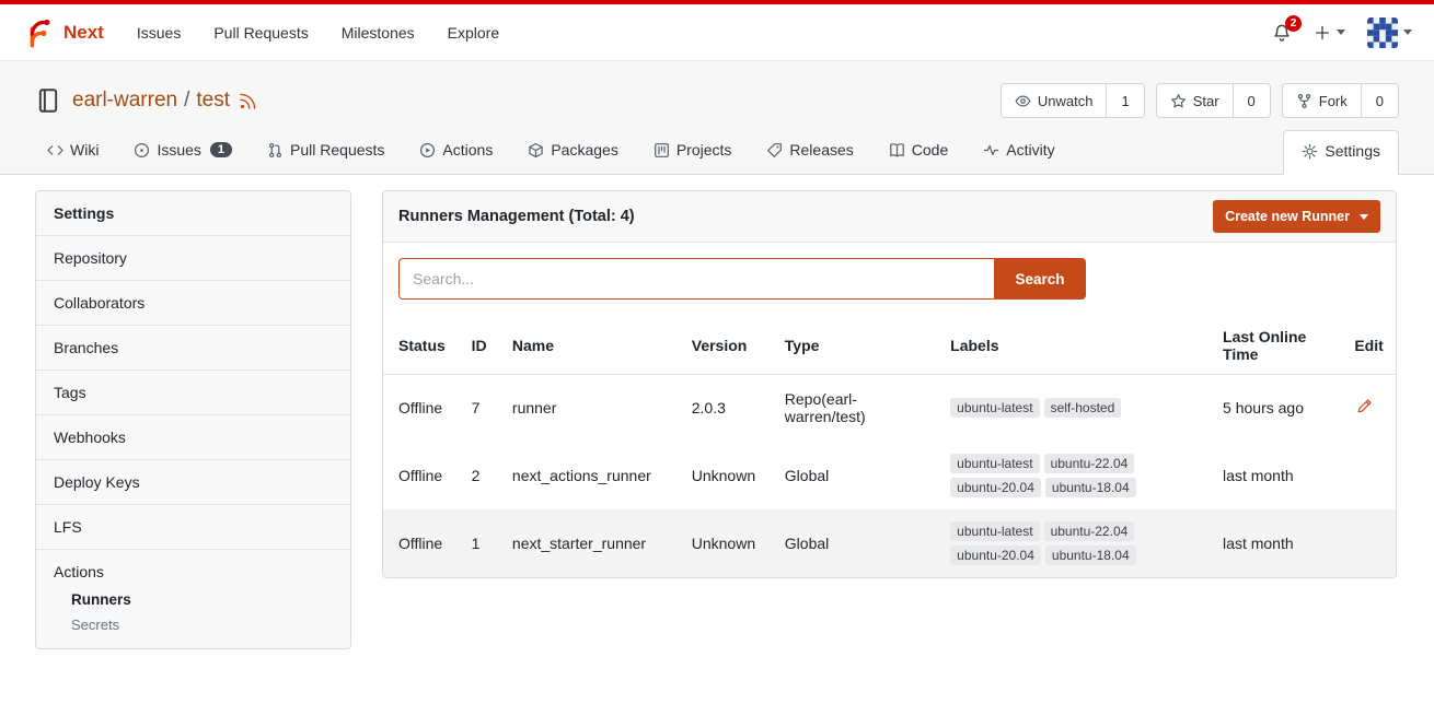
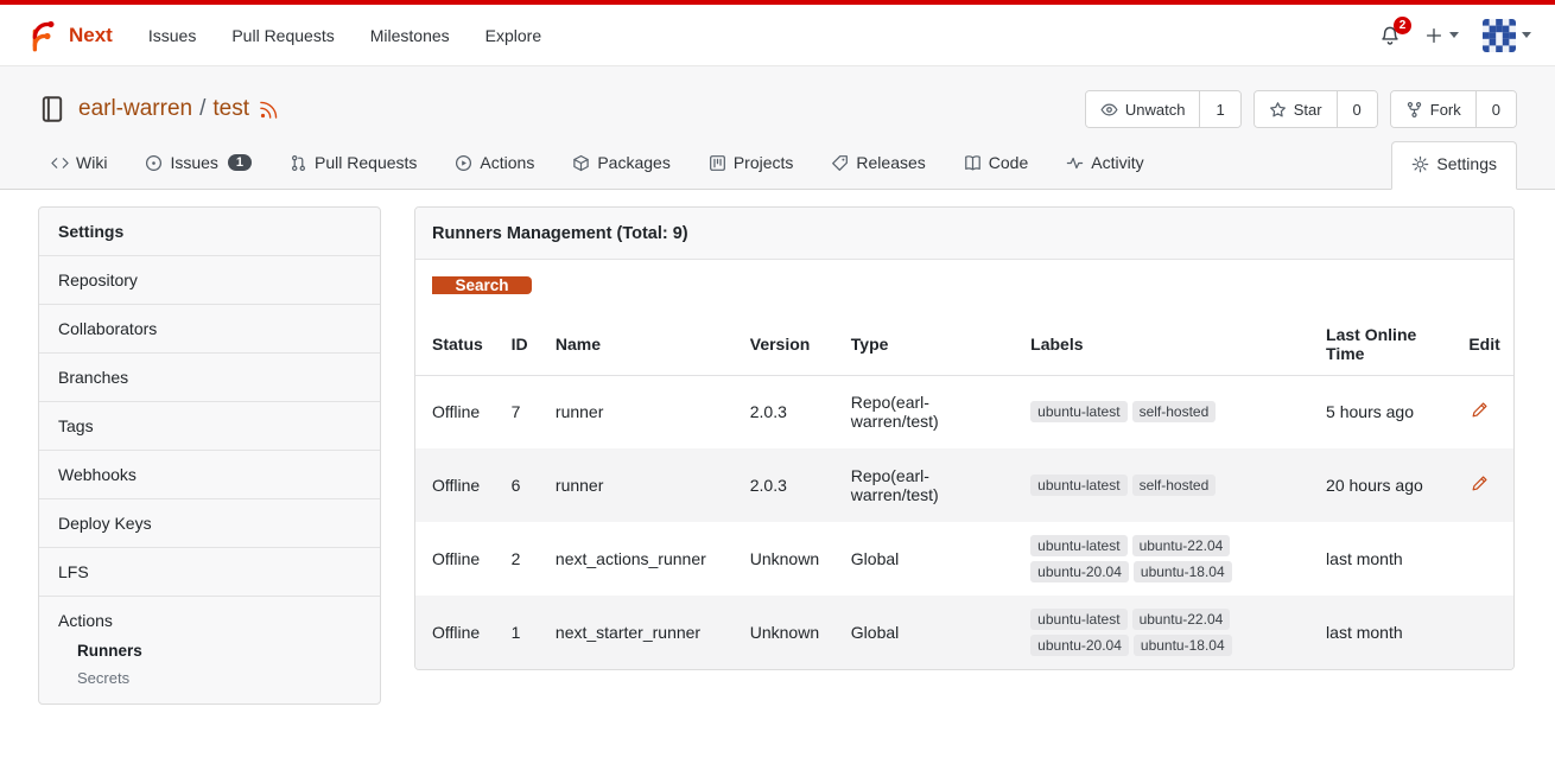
  Next
  Issues
  Pull Requests
  Milestones
  Explore
  2
  earl-warren
  /
  test
  Unwatch
  1
  Star
  0
  Fork
  0
  Wiki
  Issues
  1
  Pull Requests
  Actions
  Packages
  Projects
  Releases
  Code
  Activity
  Settings
  Settings
  Repository
  Collaborators
  Branches
  Tags
  Webhooks
  Deploy Keys
  LFS
  Actions
  Runners
  Secrets
- Runners Management (Total: 4)
+ Runners Management (Total: 9)
- Create new Runner
- Search...
  Search
  Status	ID	Name	Version	Type	Labels	Last Online Time	Edit
  Offline	7	runner	2.0.3	Repo(earl-warren/test)	ubuntu-latest self-hosted	5 hours ago
+ Offline	6	runner	2.0.3	Repo(earl-warren/test)	ubuntu-latest self-hosted	20 hours ago
  Offline	2	next_actions_runner	Unknown	Global	ubuntu-latest ubuntu-22.04ubuntu-20.04 ubuntu-18.04	last month
  Offline	1	next_starter_runner	Unknown	Global	ubuntu-latest ubuntu-22.04ubuntu-20.04 ubuntu-18.04	last month
